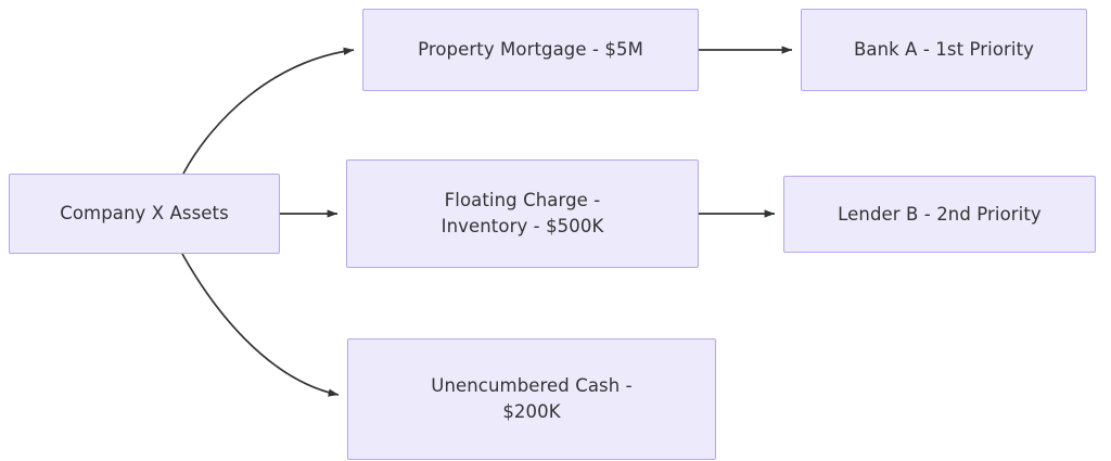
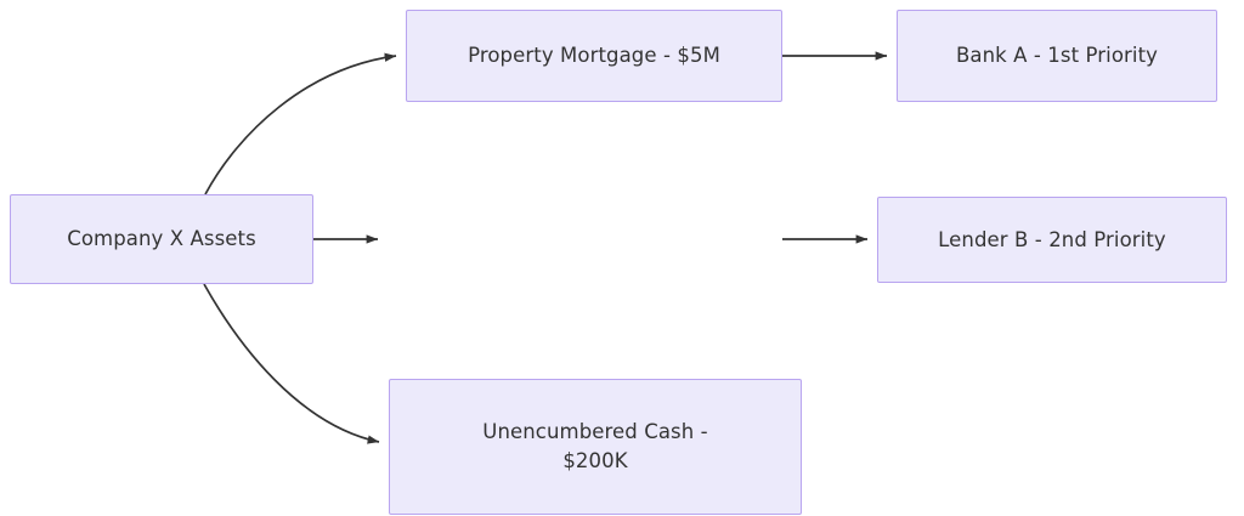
  Company X Assets
  Property Mortgage - $5M
- Floating Charge -
- Inventory - $500K
  Unencumbered Cash -
  $200K
  Bank A - 1st Priority
  Lender B - 2nd Priority
